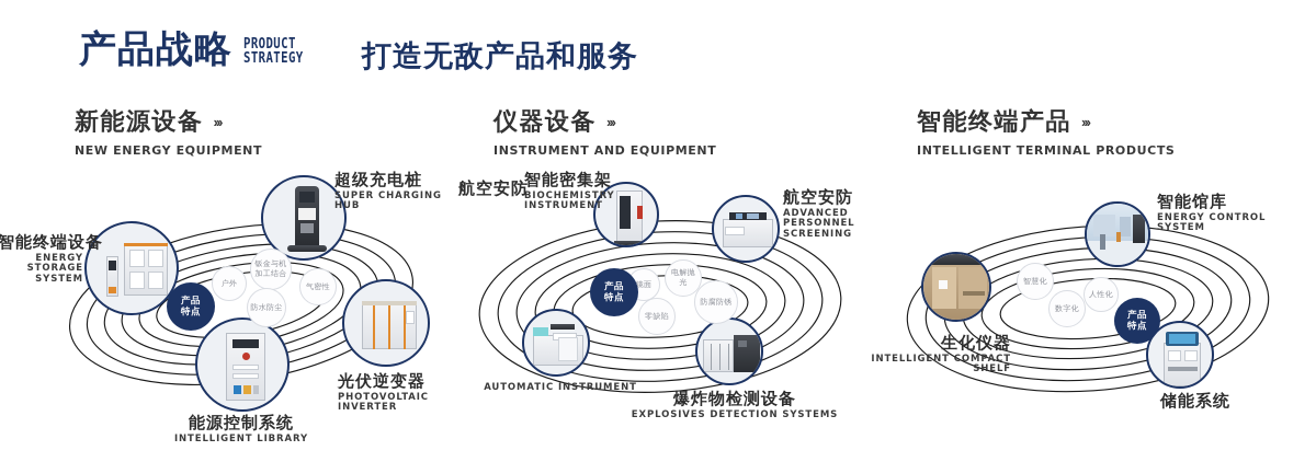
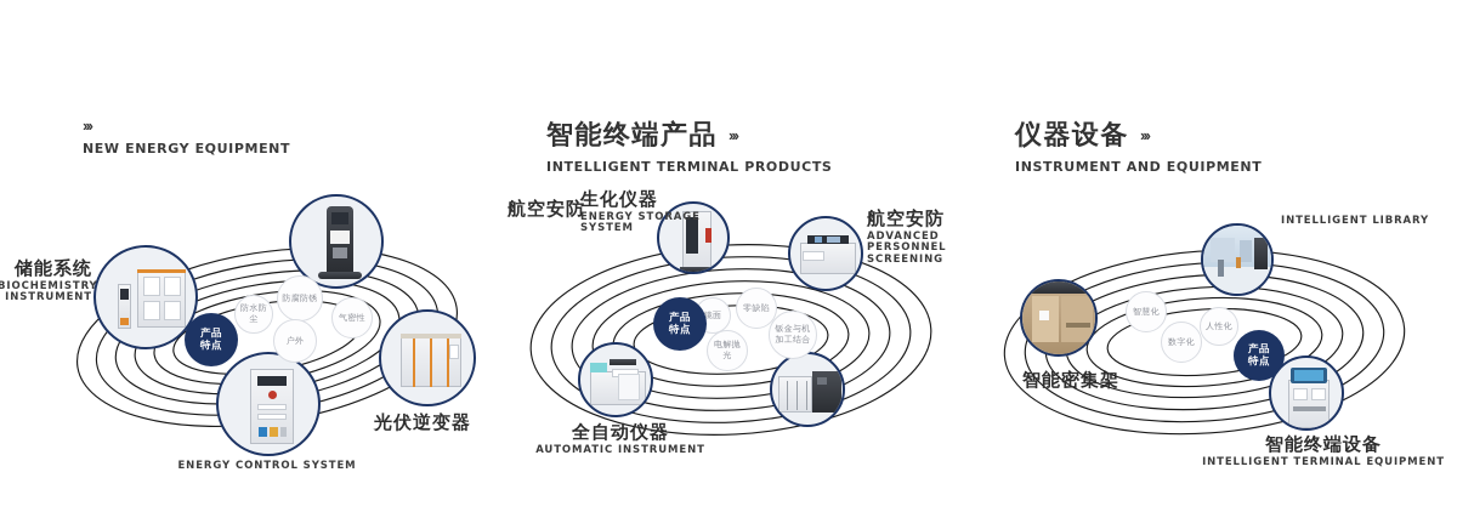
- 产品战略
- PRODUCT
- STRATEGY
- 打造无敌产品和服务
- 新能源设备
  ›››
  NEW ENERGY EQUIPMENT
- 仪器设备
+ 智能终端产品
  ›››
- INSTRUMENT AND EQUIPMENT
+ INTELLIGENT TERMINAL PRODUCTS
- 智能终端产品
+ 仪器设备
  ›››
- INTELLIGENT TERMINAL PRODUCTS
+ INSTRUMENT AND EQUIPMENT
- 智能终端设备
+ 储能系统
- ENERGY STORAGE SYSTEM
+ BIOCHEMISTRY INSTRUMENT
- 超级充电桩
- SUPER CHARGING HUB
  光伏逆变器
- PHOTOVOLTAIC INVERTER
- 能源控制系统
- INTELLIGENT LIBRARY
+ ENERGY CONTROL SYSTEM
- 户外
+ 防水防尘
- 钣金与机加工结合
+ 防腐防锈
  气密性
- 防水防尘
+ 户外
  产品
  特点
- 智能密集架
+ 生化仪器
- BIOCHEMISTRY INSTRUMENT
+ ENERGY STORAGE SYSTEM
  航空安防
  航空安防
  ADVANCED PERSONNEL SCREENING
+ 全自动仪器
  AUTOMATIC INSTRUMENT
- 爆炸物检测设备
- EXPLOSIVES DETECTION SYSTEMS
  镜面
- 电解抛光
+ 零缺陷
- 防腐防锈
+ 钣金与机加工结合
- 零缺陷
+ 电解抛光
  产品
  特点
- 智能馆库
- ENERGY CONTROL SYSTEM
+ INTELLIGENT LIBRARY
- 生化仪器
+ 智能密集架
- INTELLIGENT COMPACT SHELF
- 储能系统
+ 智能终端设备
+ INTELLIGENT TERMINAL EQUIPMENT
  智慧化
  数字化
  人性化
  产品
  特点
